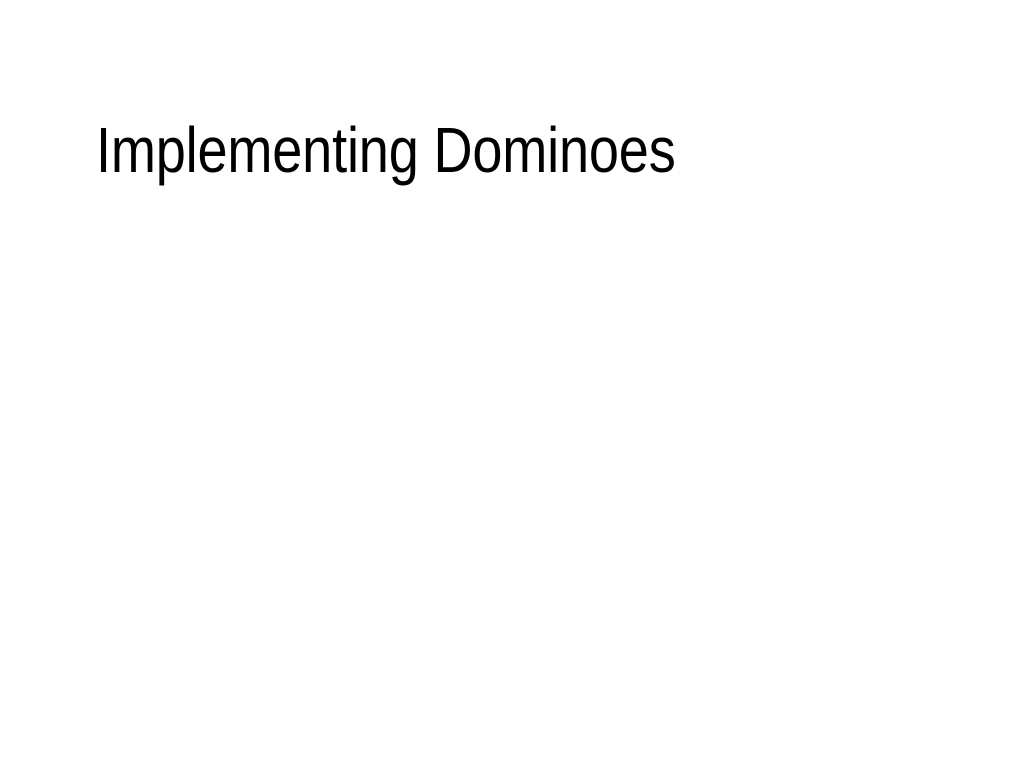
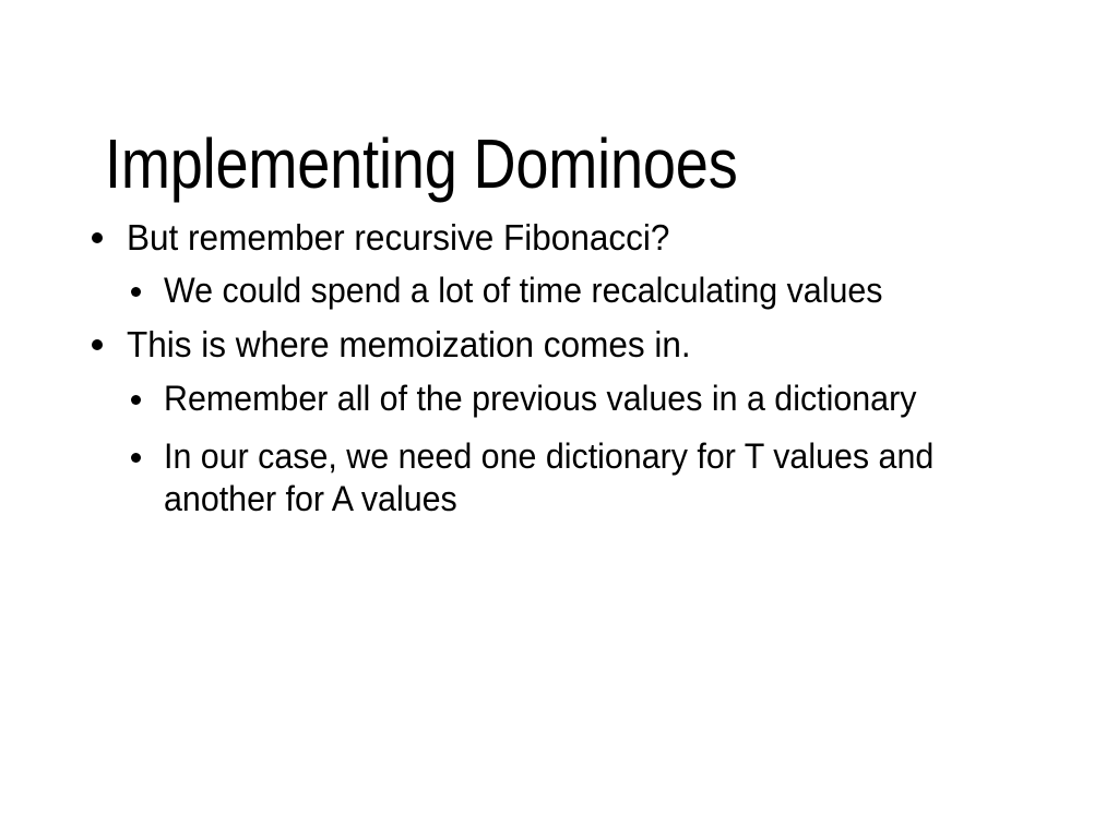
  Implementing Dominoes
+ But remember recursive Fibonacci?
+ We could spend a lot of time recalculating values
+ This is where memoization comes in.
+ Remember all of the previous values in a dictionary
+ In our case, we need one dictionary for T values and another for A values
